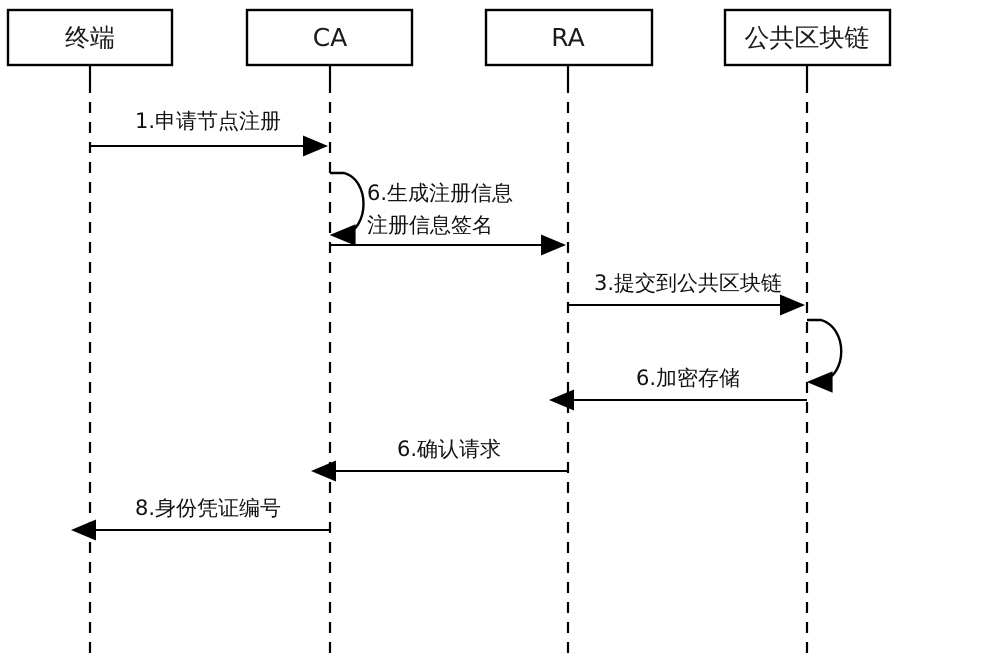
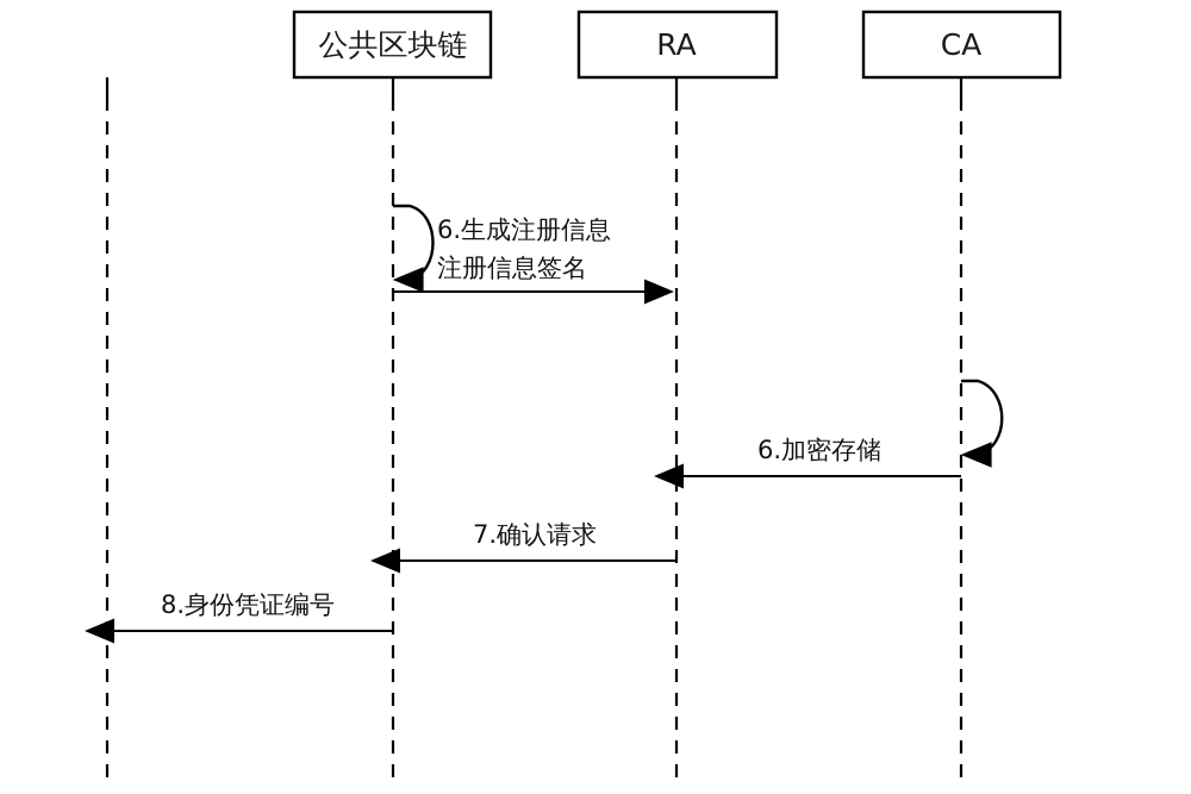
- 终端
- CA
+ 公共区块链
  RA
- 公共区块链
+ CA
- 1.申请节点注册
  6.生成注册信息
  注册信息签名
- 3.提交到公共区块链
  6.加密存储
- 6.确认请求
+ 7.确认请求
  8.身份凭证编号
